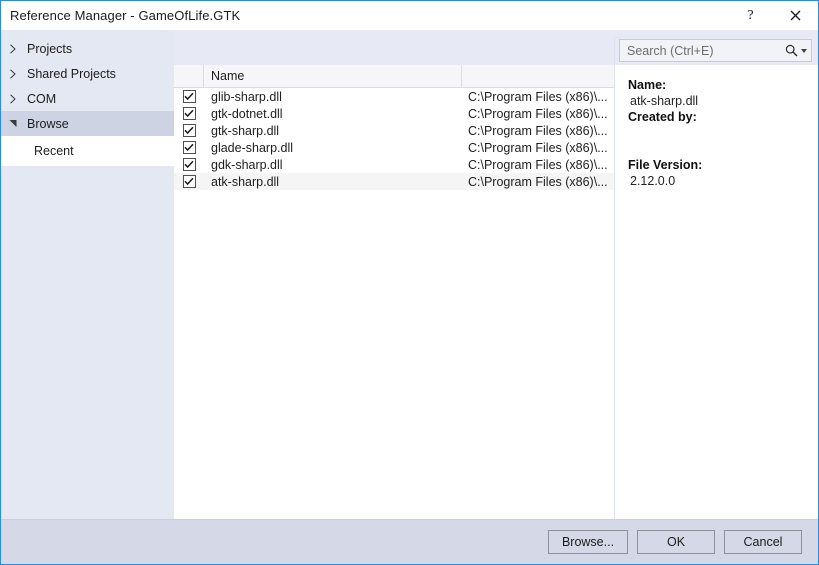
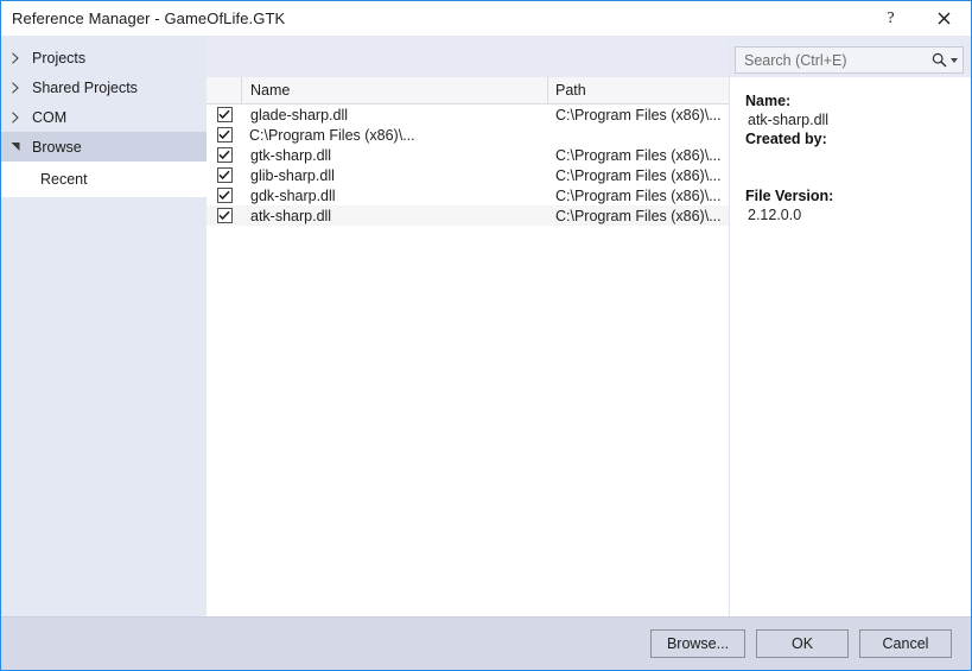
  Reference Manager - GameOfLife.GTK
  ?
  Projects
  Shared Projects
  COM
  Browse
  Recent
  Name
+ Path
- glib-sharp.dll
+ glade-sharp.dll
  C:\Program Files (x86)\...
- gtk-dotnet.dll
  C:\Program Files (x86)\...
  gtk-sharp.dll
  C:\Program Files (x86)\...
- glade-sharp.dll
+ glib-sharp.dll
  C:\Program Files (x86)\...
  gdk-sharp.dll
  C:\Program Files (x86)\...
  atk-sharp.dll
  C:\Program Files (x86)\...
  Search (Ctrl+E)
  Name:
  atk-sharp.dll
  Created by:
  File Version:
  2.12.0.0
  Browse...
  OK
  Cancel
